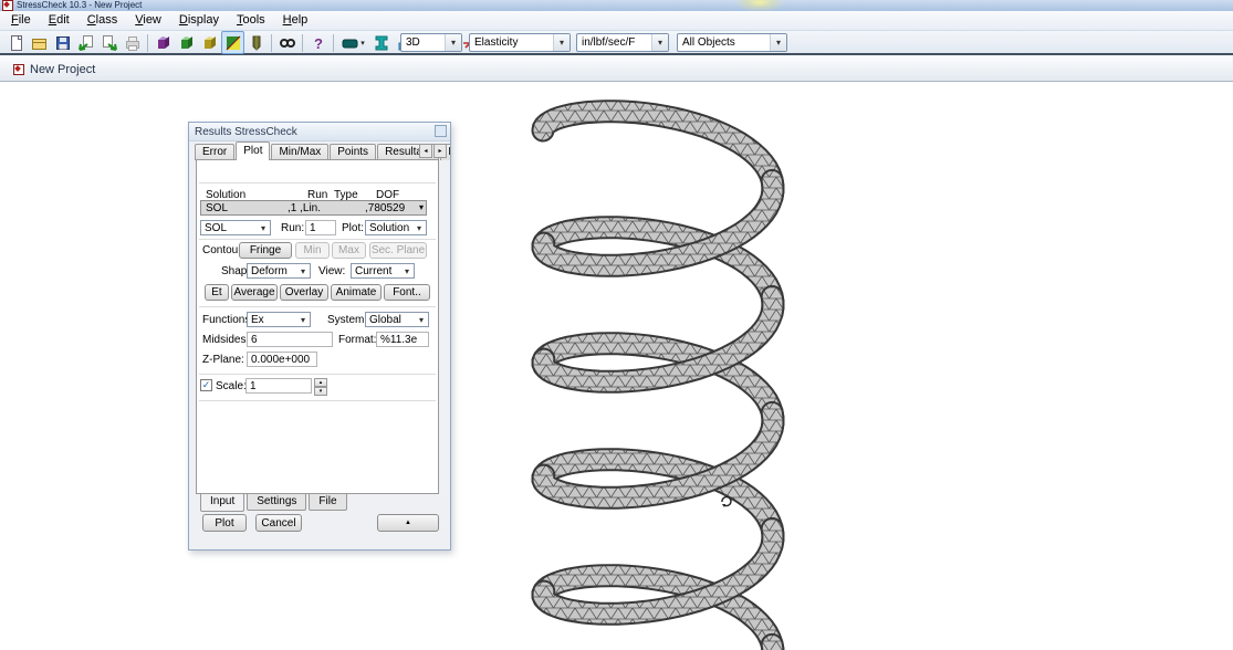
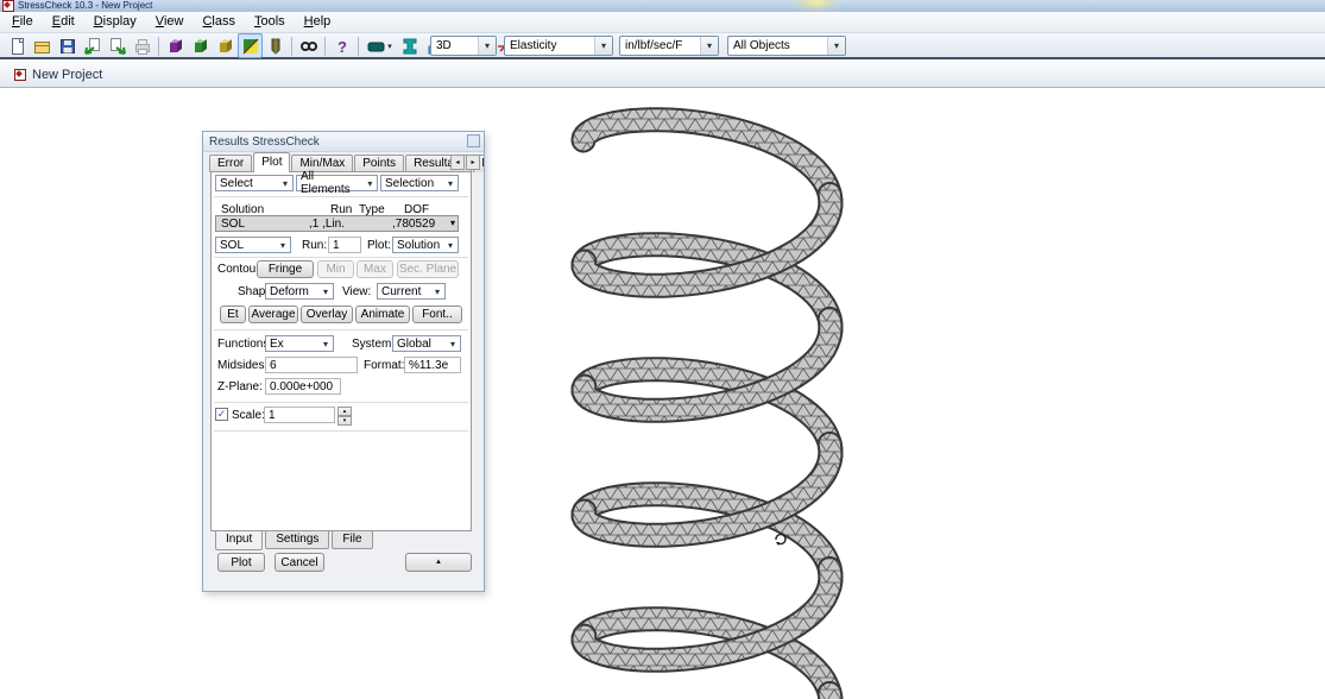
  StressCheck 10.3 - New Project
  File
  Edit
- Class
+ Display
  View
- Display
+ Class
  Tools
  Help
  ?
  3D
  Elasticity
  in/lbf/sec/F
  All Objects
  New Project
  Results StressCheck
  Error
  Plot
  Min/Max
  Points
+ Select
+ All Elements
+ Selection
  Solution
  Run
  Type
  DOF
  SOL
  ,1 ,Lin.
  ,780529
  SOL
  Run:
  1
  Plot:
  Solution
  Contou
  Fringe
  Min
  Max
  Sec. Plane
  Deform
  View:
  Current
  Et
  Average
  Overlay
  Animate
  Font..
  Function
  Ex
  System
  Global
  Midsides
  6
  Format
  %11.3e
  Z-Plane:
  0.000e+000
  ✓
  Scale
  1
  Input
  Settings
  File
  Plot
  Cancel
